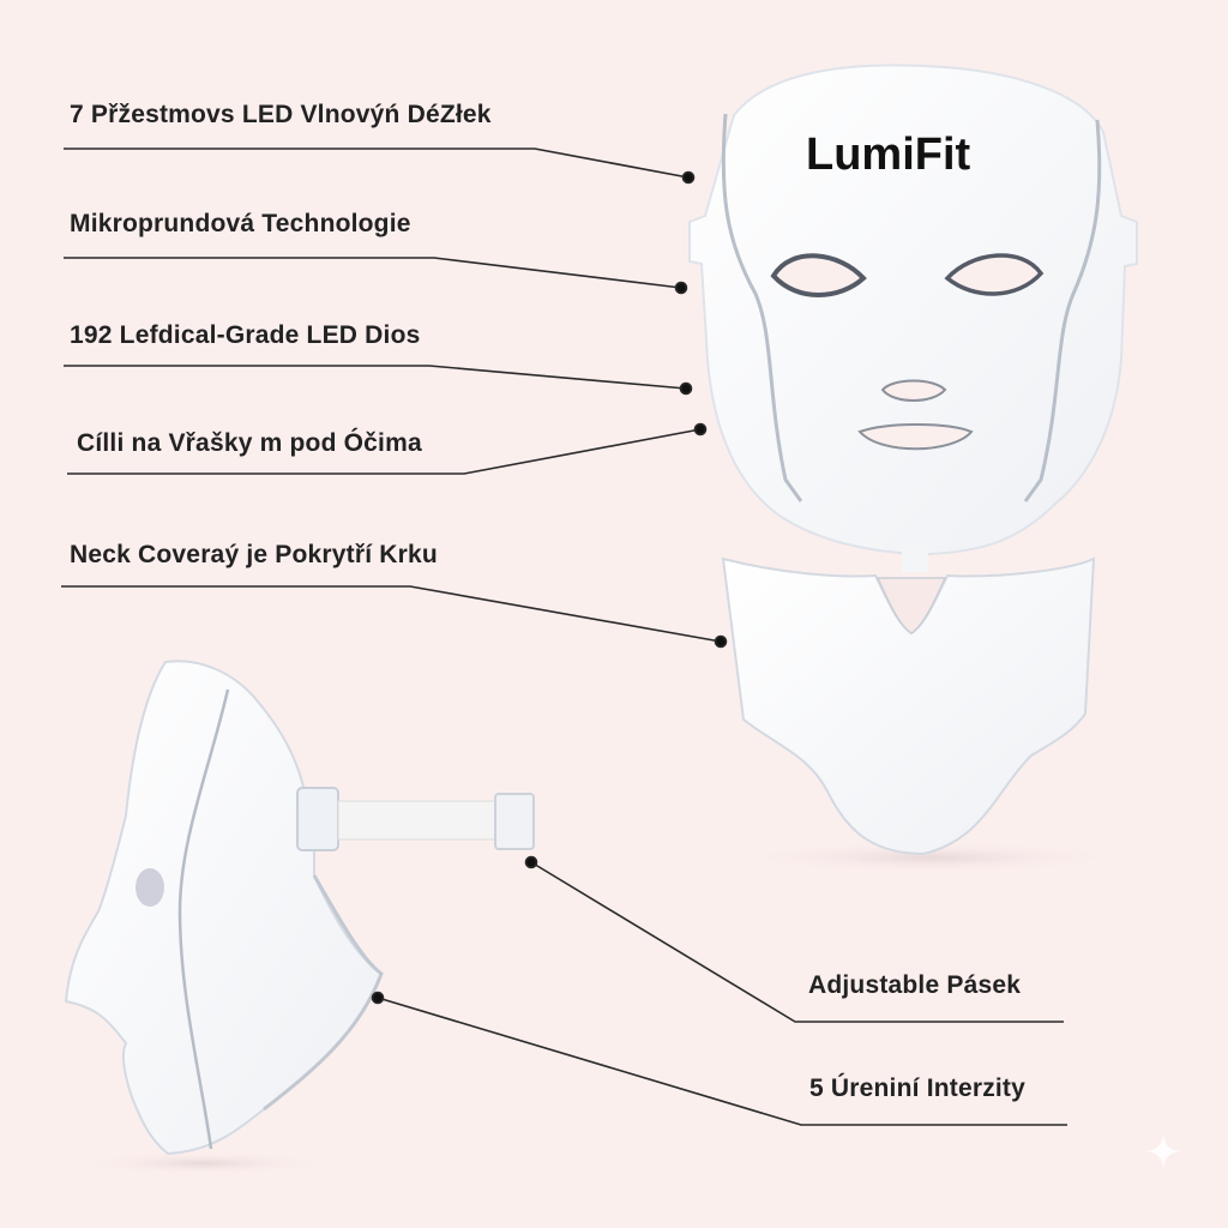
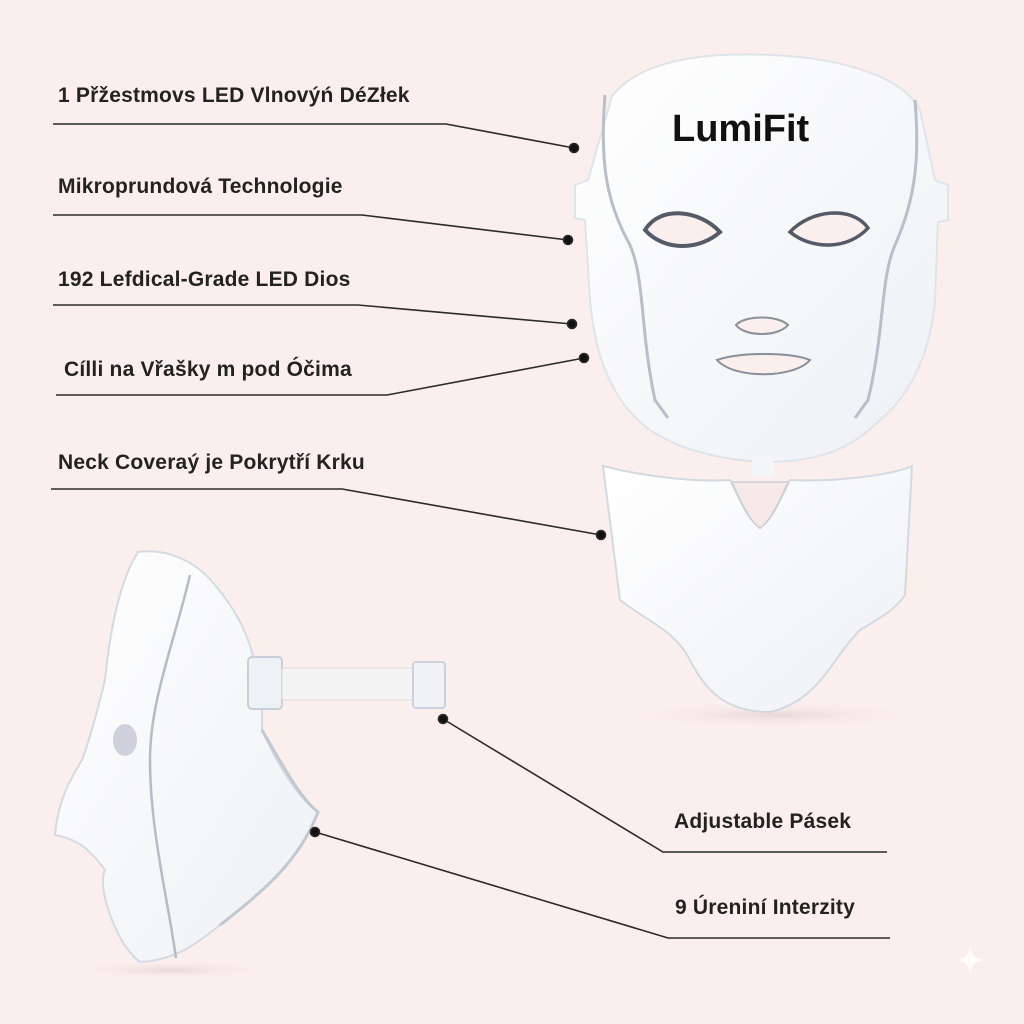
  LumiFit
- 7 Přžestmovs LED Vlnovýń DéZłek
+ 1 Přžestmovs LED Vlnovýń DéZłek
  Mikroprundová Technologie
  192 Lefdical-Grade LED Dios
  Cílli na Vřašky m pod Óčima
  Neck Coveraý je Pokrytří Krku
  Adjustable Pásek
- 5 Úreniní Interzity
+ 9 Úreniní Interzity
